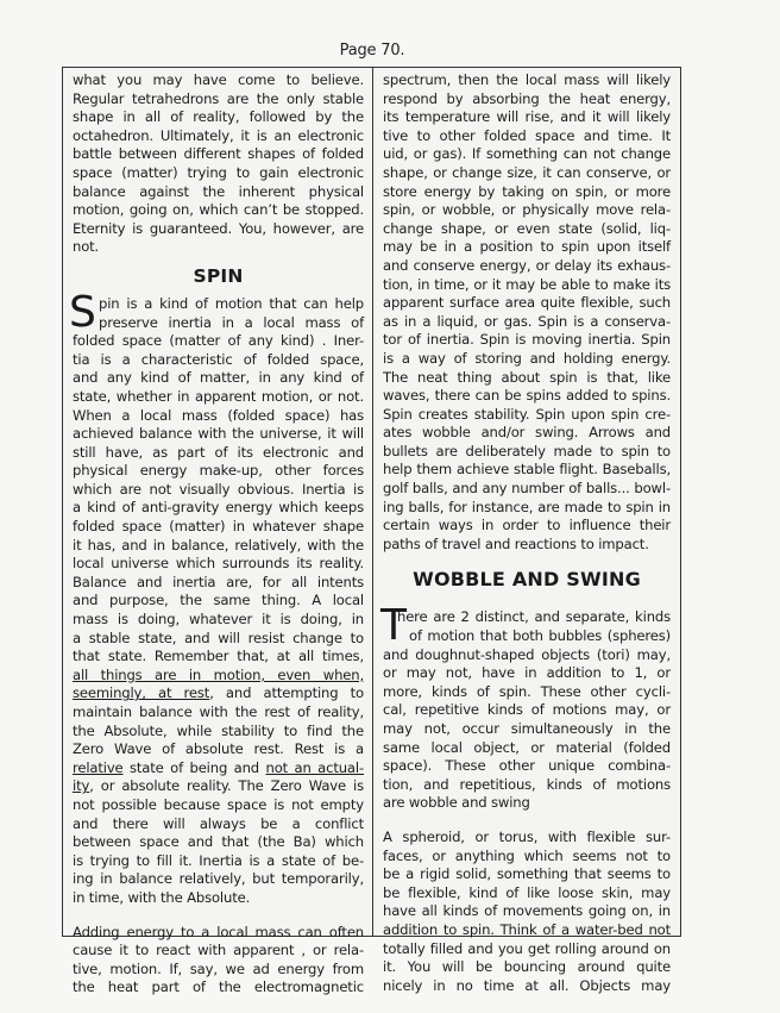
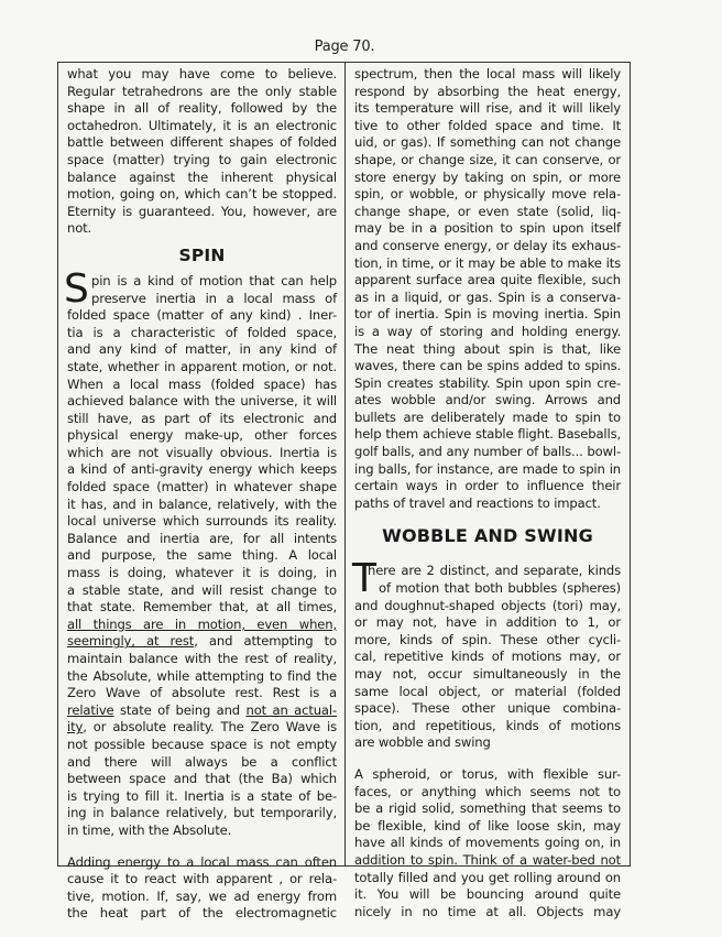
  Page 70.
  what you may have come to believe.
  Regular tetrahedrons are the only stable
  shape in all of reality, followed by the
  octahedron. Ultimately, it is an electronic
  battle between different shapes of folded
  space (matter) trying to gain electronic
  balance against the inherent physical
  motion, going on, which can’t be stopped.
  Eternity is guaranteed. You, however, are
  not.
  SPIN
  S
  pin is a kind of motion that can help
  preserve inertia in a local mass of
  folded space (matter of any kind) . Iner-
  tia is a characteristic of folded space,
  and any kind of matter, in any kind of
  state, whether in apparent motion, or not.
  When a local mass (folded space) has
  achieved balance with the universe, it will
  still have, as part of its electronic and
  physical energy make-up, other forces
  which are not visually obvious. Inertia is
  a kind of anti-gravity energy which keeps
  folded space (matter) in whatever shape
  it has, and in balance, relatively, with the
  local universe which surrounds its reality.
  Balance and inertia are, for all intents
  and purpose, the same thing. A local
  mass is doing, whatever it is doing, in
  a stable state, and will resist change to
  that state. Remember that, at all times,
  all things are in motion, even when,
  seemingly, at rest, and attempting to
  maintain balance with the rest of reality,
- the Absolute, while stability to find the
+ the Absolute, while attempting to find the
  Zero Wave of absolute rest. Rest is a
  relative state of being and not an actual-
  ity, or absolute reality. The Zero Wave is
  not possible because space is not empty
  and there will always be a conflict
  between space and that (the Ba) which
  is trying to fill it. Inertia is a state of be-
  ing in balance relatively, but temporarily,
  in time, with the Absolute.
  Adding energy to a local mass can often
  cause it to react with apparent , or rela-
  tive, motion. If, say, we ad energy from
  the heat part of the electromagnetic
  spectrum, then the local mass will likely
  respond by absorbing the heat energy,
  its temperature will rise, and it will likely
  tive to other folded space and time. It
  uid, or gas). If something can not change
  shape, or change size, it can conserve, or
  store energy by taking on spin, or more
  spin, or wobble, or physically move rela-
  change shape, or even state (solid, liq-
  may be in a position to spin upon itself
  and conserve energy, or delay its exhaus-
  tion, in time, or it may be able to make its
  apparent surface area quite flexible, such
  as in a liquid, or gas. Spin is a conserva-
  tor of inertia. Spin is moving inertia. Spin
  is a way of storing and holding energy.
  The neat thing about spin is that, like
  waves, there can be spins added to spins.
  Spin creates stability. Spin upon spin cre-
  ates wobble and/or swing. Arrows and
  bullets are deliberately made to spin to
  help them achieve stable flight. Baseballs,
  golf balls, and any number of balls... bowl-
  ing balls, for instance, are made to spin in
  certain ways in order to influence their
  paths of travel and reactions to impact.
  WOBBLE AND SWING
  T
  here are 2 distinct, and separate, kinds
  of motion that both bubbles (spheres)
  and doughnut-shaped objects (tori) may,
  or may not, have in addition to 1, or
  more, kinds of spin. These other cycli-
  cal, repetitive kinds of motions may, or
  may not, occur simultaneously in the
  same local object, or material (folded
  space). These other unique combina-
  tion, and repetitious, kinds of motions
  are wobble and swing
  A spheroid, or torus, with flexible sur-
  faces, or anything which seems not to
  be a rigid solid, something that seems to
  be flexible, kind of like loose skin, may
  have all kinds of movements going on, in
  addition to spin. Think of a water-bed not
  totally filled and you get rolling around on
  it. You will be bouncing around quite
  nicely in no time at all. Objects may
